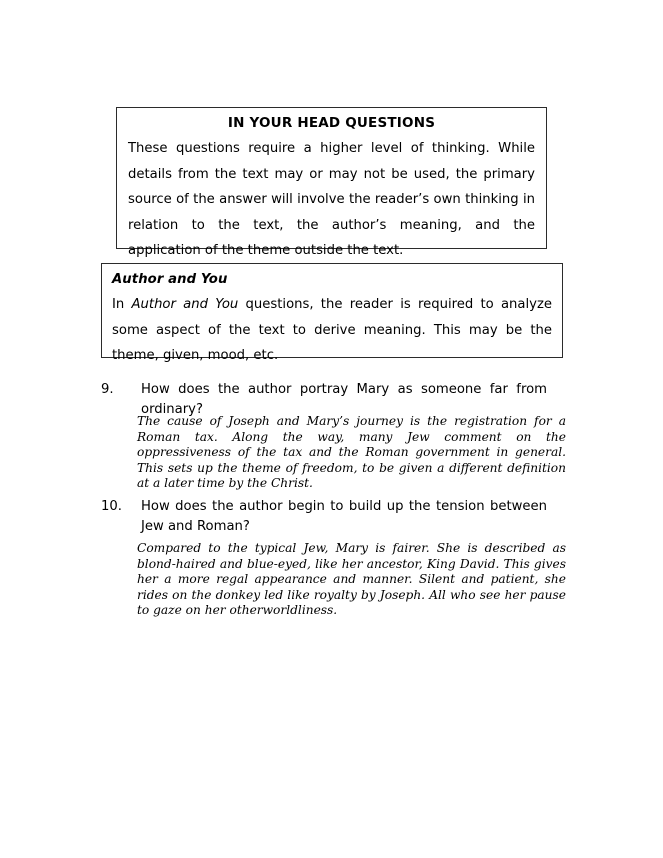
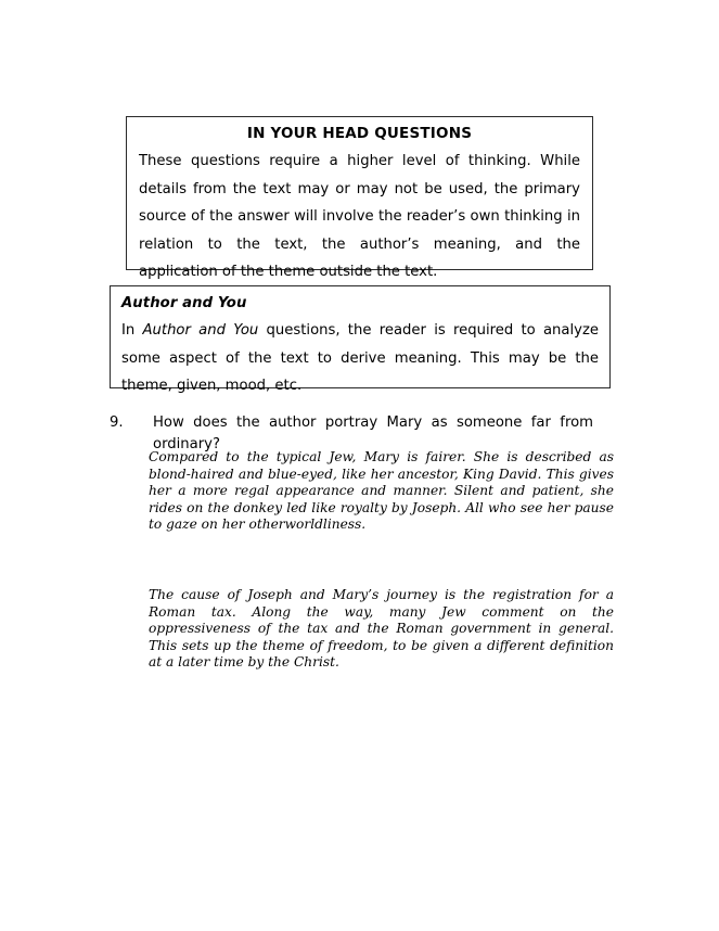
  IN YOUR HEAD QUESTIONS
  These questions require a higher level of thinking. While details from the text may or may not be used, the primary source of the answer will involve the reader’s own thinking in relation to the text, the author’s meaning, and the application of the theme outside the text.
  Author and You
  In Author and You questions, the reader is required to analyze some aspect of the text to derive meaning. This may be the theme, given, mood, etc.
  9.
  How does the author portray Mary as someone far from ordinary?
- The cause of Joseph and Mary’s journey is the registration for a Roman tax. Along the way, many Jew comment on the oppressiveness of the tax and the Roman government in general. This sets up the theme of freedom, to be given a different definition at a later time by the Christ.
+ Compared to the typical Jew, Mary is fairer. She is described as blond-haired and blue-eyed, like her ancestor, King David. This gives her a more regal appearance and manner. Silent and patient, she rides on the donkey led like royalty by Joseph. All who see her pause to gaze on her otherworldliness.
- 10.
- How does the author begin to build up the tension between Jew and Roman?
- Compared to the typical Jew, Mary is fairer. She is described as blond-haired and blue-eyed, like her ancestor, King David. This gives her a more regal appearance and manner. Silent and patient, she rides on the donkey led like royalty by Joseph. All who see her pause to gaze on her otherworldliness.
+ The cause of Joseph and Mary’s journey is the registration for a Roman tax. Along the way, many Jew comment on the oppressiveness of the tax and the Roman government in general. This sets up the theme of freedom, to be given a different definition at a later time by the Christ.
